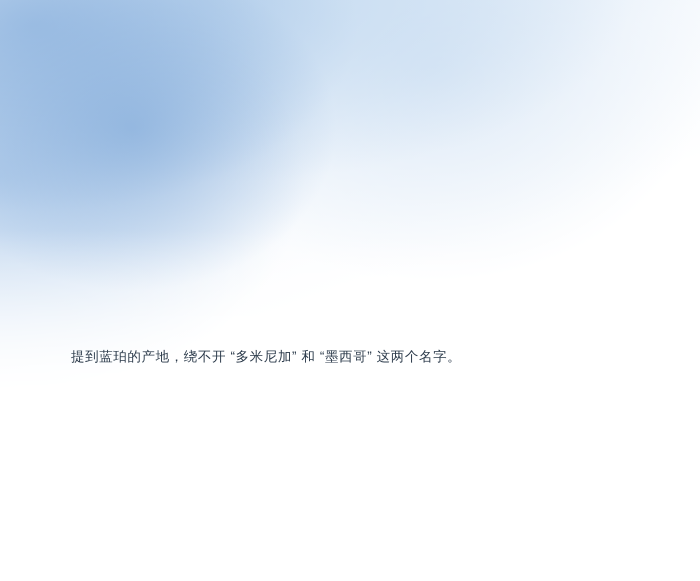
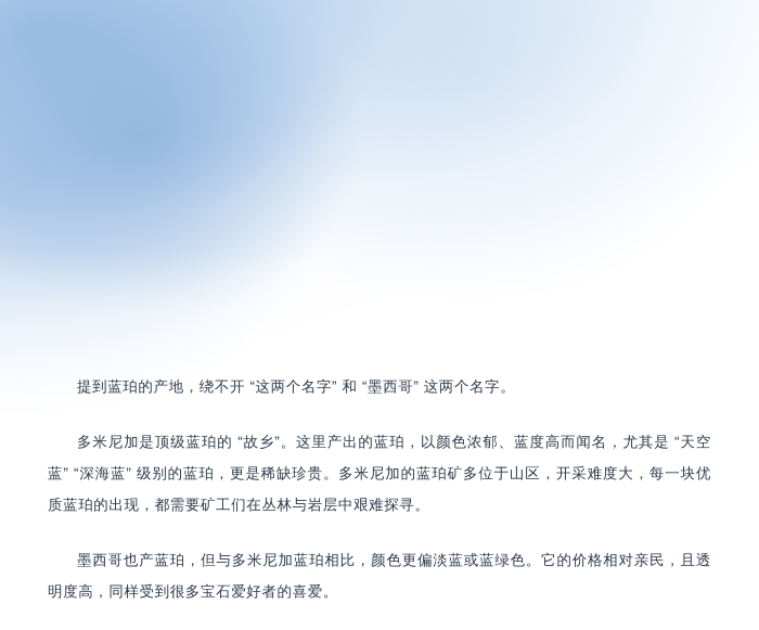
- 提到蓝珀的产地，绕不开 “多米尼加” 和 “墨西哥” 这两个名字。
+ 提到蓝珀的产地，绕不开 “这两个名字” 和 “墨西哥” 这两个名字。
+ 多米尼加是顶级蓝珀的 “故乡”。这里产出的蓝珀，以颜色浓郁、蓝度高而闻名，尤其是 “天空蓝” “深海蓝” 级别的蓝珀，更是稀缺珍贵。多米尼加的蓝珀矿多位于山区，开采难度大，每一块优质蓝珀的出现，都需要矿工们在丛林与岩层中艰难探寻。
+ 墨西哥也产蓝珀，但与多米尼加蓝珀相比，颜色更偏淡蓝或蓝绿色。它的价格相对亲民，且透明度高，同样受到很多宝石爱好者的喜爱。
